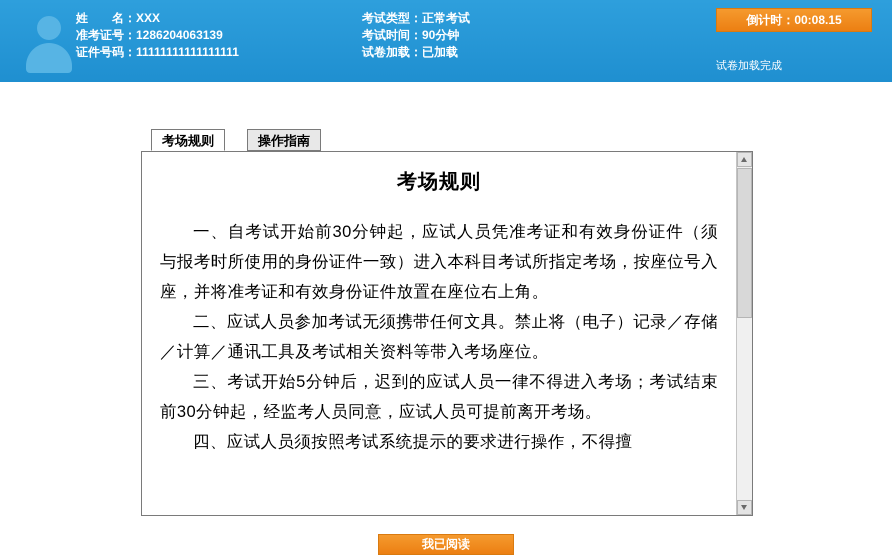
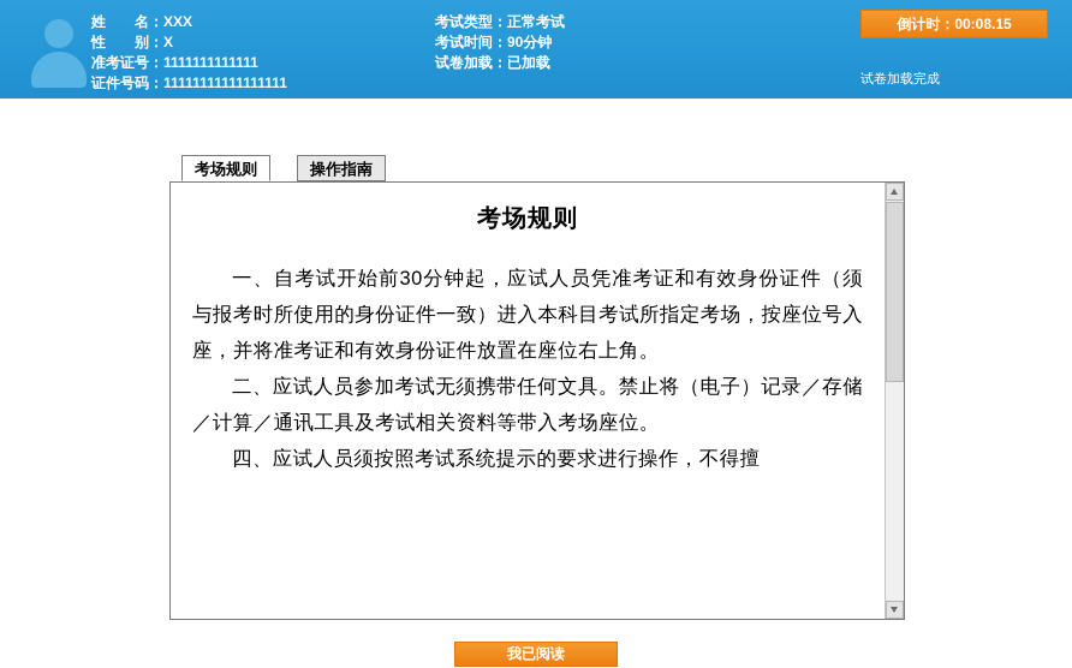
  姓 名：XXX
+ 性 别：X
- 准考证号：1286204063139
+ 准考证号：1111111111111
  证件号码：11111111111111111
  考试类型：正常考试
  考试时间：90分钟
  试卷加载：已加载
  倒计时：00:08.15
  试卷加载完成
  考场规则
  操作指南
  考场规则
  一、自考试开始前30分钟起，应试人员凭准考证和有效身份证件（须与报考时所使用的身份证件一致）进入本科目考试所指定考场，按座位号入座，并将准考证和有效身份证件放置在座位右上角。
  二、应试人员参加考试无须携带任何文具。禁止将（电子）记录／存储／计算／通讯工具及考试相关资料等带入考场座位。
- 三、考试开始5分钟后，迟到的应试人员一律不得进入考场；考试结束前30分钟起，经监考人员同意，应试人员可提前离开考场。
  四、应试人员须按照考试系统提示的要求进行操作，不得擅
  我已阅读
